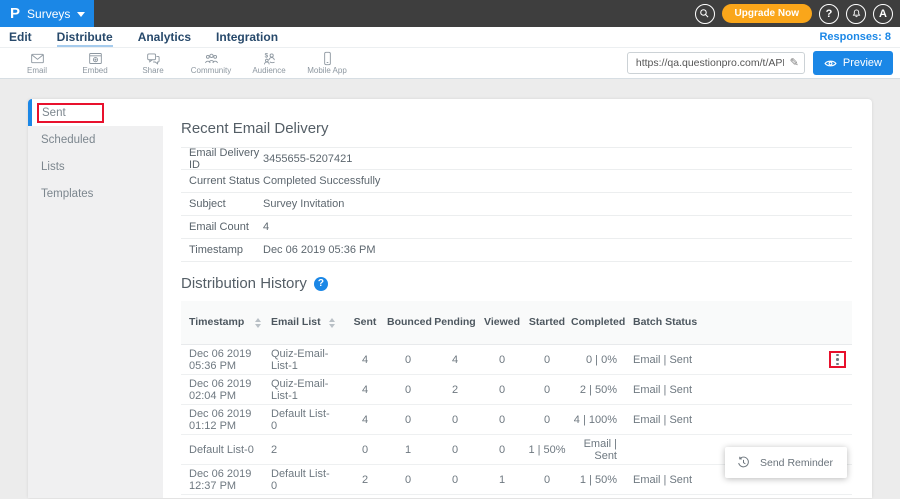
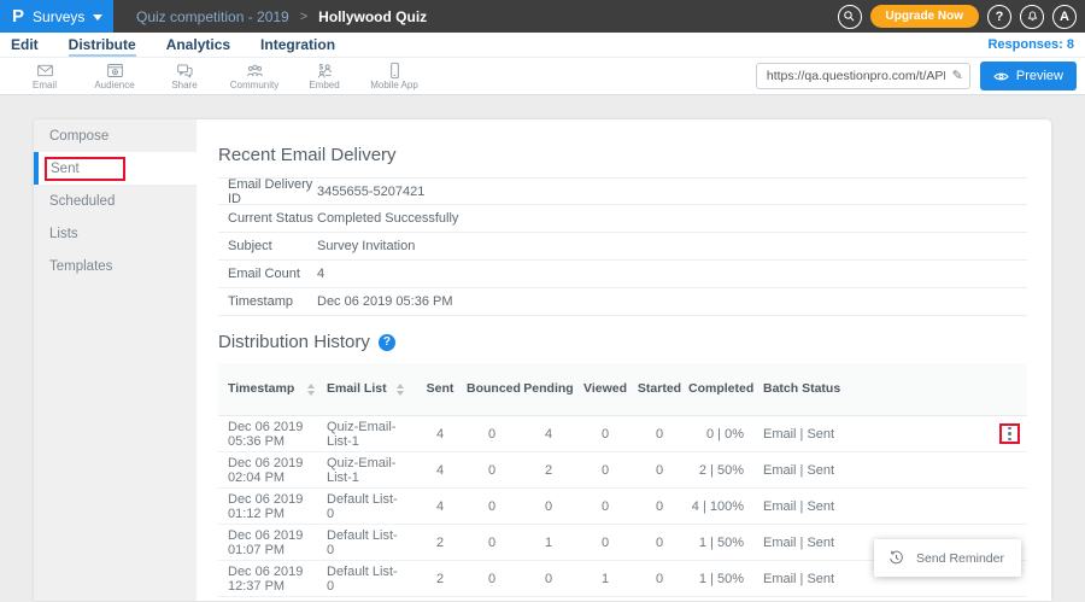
  P
  Surveys
+ Quiz competition - 2019
+ >
+ Hollywood Quiz
  Upgrade Now
  ?
  A
  Edit
  Distribute
  Analytics
  Integration
  Responses: 8
  Email
- Embed
+ Audience
  Share
  Community
- Audience
+ Embed
  Mobile App
  https://qa.questionpro.com/t/AP
  ✎
  Preview
+ Compose
  Sent
  Scheduled
  Lists
  Templates
  Recent Email Delivery
  Email Delivery ID
  3455655-5207421
  Current Status
  Completed Successfully
  Subject
  Survey Invitation
  Email Count
  4
  Timestamp
  Dec 06 2019 05:36 PM
  Distribution History
  ?
  Timestamp
  Email List
  Sent
  Bounced
  Pending
  Viewed
  Started
  Completed
  Batch Status
  Dec 06 2019 05:36 PM
  Quiz-Email-List-1
  4
  0
  4
  0
  0
  0 | 0%
  Email | Sent
  Dec 06 2019 02:04 PM
  Quiz-Email-List-1
  4
  0
  2
  0
  0
  2 | 50%
  Email | Sent
  Dec 06 2019 01:12 PM
  Default List-0
  4
  0
  0
  0
  0
  4 | 100%
  Email | Sent
+ Dec 06 2019 01:07 PM
  Default List-0
  2
  0
  1
  0
  0
  1 | 50%
  Email | Sent
  Dec 06 2019 12:37 PM
  Default List-0
  2
  0
  0
  1
  0
  1 | 50%
  Email | Sent
  Send Reminder
